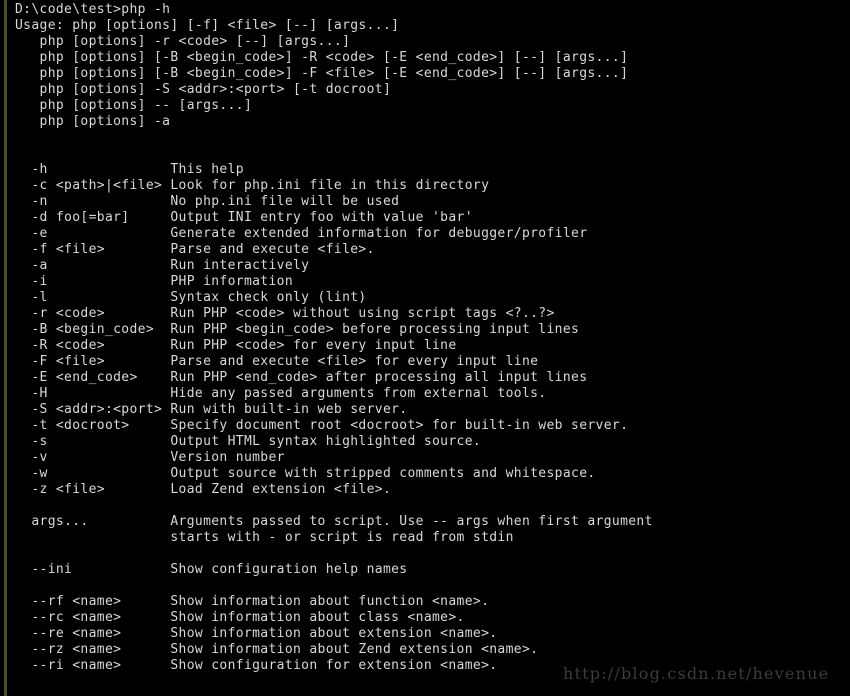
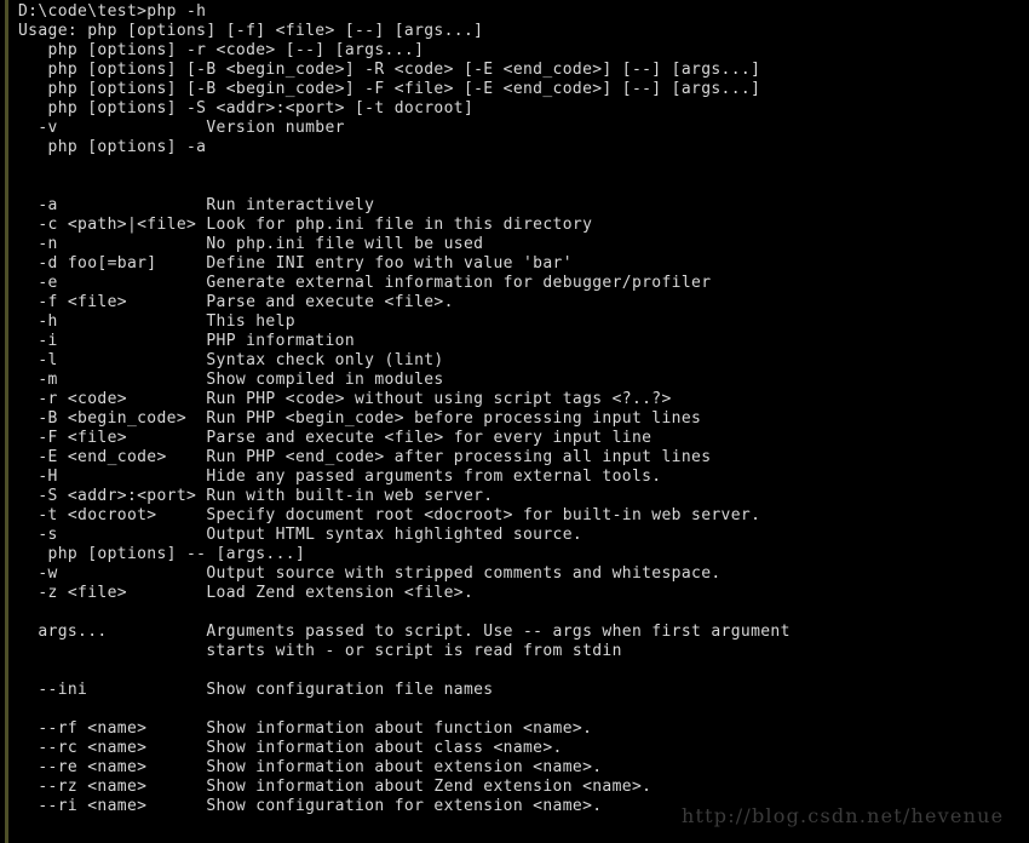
  D:\code\test>php -h
  Usage: php [options] [-f] <file> [--] [args...]
  php [options] -r <code> [--] [args...]
  php [options] [-B <begin_code>] -R <code> [-E <end_code>] [--] [args...]
  php [options] [-B <begin_code>] -F <file> [-E <end_code>] [--] [args...]
  php [options] -S <addr>:<port> [-t docroot]
- php [options] -- [args...]
+ -v Version number
  php [options] -a
- -h This help
+ -a Run interactively
  -c <path>|<file> Look for php.ini file in this directory
  -n No php.ini file will be used
- -d foo[=bar] Output INI entry foo with value 'bar'
+ -d foo[=bar] Define INI entry foo with value 'bar'
- -e Generate extended information for debugger/profiler
+ -e Generate external information for debugger/profiler
  -f <file> Parse and execute <file>.
- -a Run interactively
+ -h This help
  -i PHP information
  -l Syntax check only (lint)
+ -m Show compiled in modules
  -r <code> Run PHP <code> without using script tags <?..?>
  -B <begin_code> Run PHP <begin_code> before processing input lines
- -R <code> Run PHP <code> for every input line
  -F <file> Parse and execute <file> for every input line
  -E <end_code> Run PHP <end_code> after processing all input lines
  -H Hide any passed arguments from external tools.
  -S <addr>:<port> Run with built-in web server.
  -t <docroot> Specify document root <docroot> for built-in web server.
  -s Output HTML syntax highlighted source.
- -v Version number
+ php [options] -- [args...]
  -w Output source with stripped comments and whitespace.
  -z <file> Load Zend extension <file>.
  args... Arguments passed to script. Use -- args when first argument
  starts with - or script is read from stdin
- --ini Show configuration help names
+ --ini Show configuration file names
  --rf <name> Show information about function <name>.
  --rc <name> Show information about class <name>.
  --re <name> Show information about extension <name>.
  --rz <name> Show information about Zend extension <name>.
  --ri <name> Show configuration for extension <name>.
  http://blog.csdn.net/hevenue
